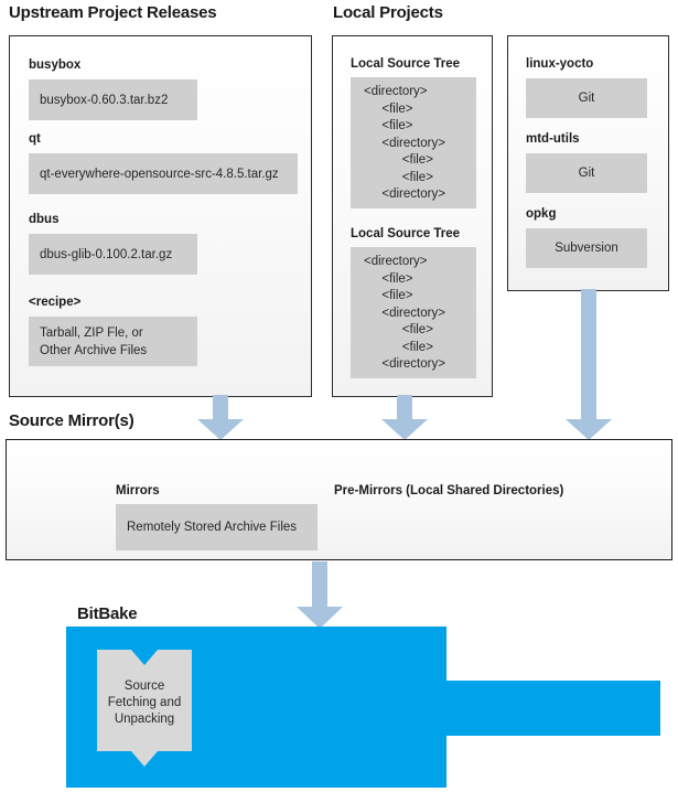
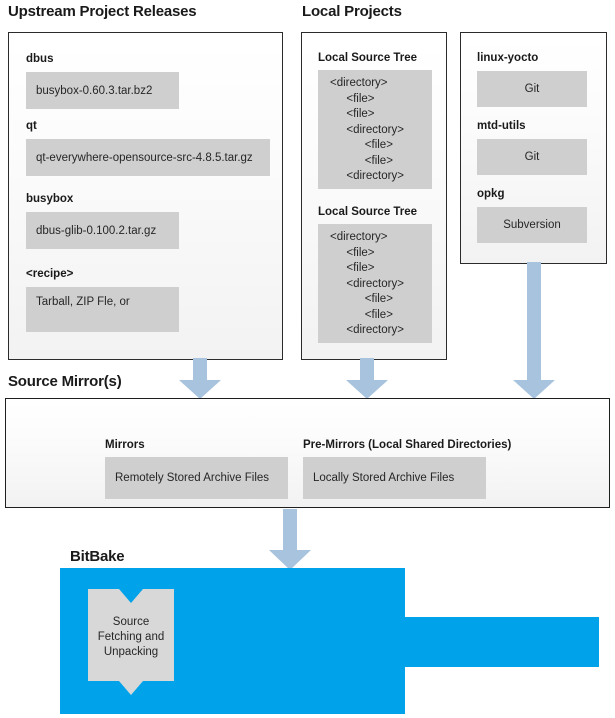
  Upstream Project Releases
  Local Projects
  Source Mirror(s)
  BitBake
- busybox
+ dbus
  busybox-0.60.3.tar.bz2
  qt
  qt-everywhere-opensource-src-4.8.5.tar.gz
- dbus
+ busybox
  dbus-glib-0.100.2.tar.gz
  <recipe>
  Tarball, ZIP Fle, or
- Other Archive Files
  Local Source Tree
  <directory>
  <file>
  <file>
  <directory>
  <file>
  <file>
  <directory>
  Local Source Tree
  <directory>
  <file>
  <file>
  <directory>
  <file>
  <file>
  <directory>
  linux-yocto
  Git
  mtd-utils
  Git
  opkg
  Subversion
  Mirrors
  Remotely Stored Archive Files
  Pre-Mirrors (Local Shared Directories)
+ Locally Stored Archive Files
  Source
  Fetching and
  Unpacking
